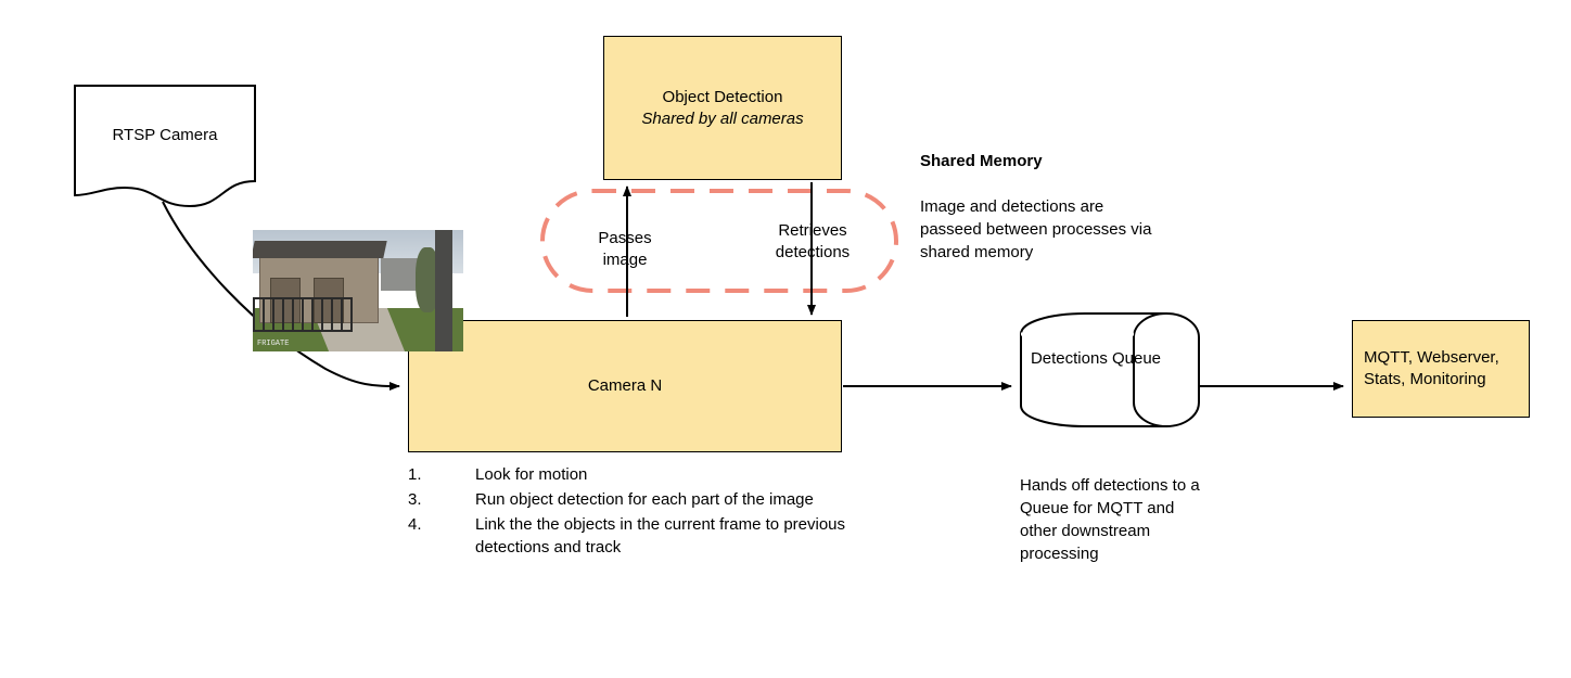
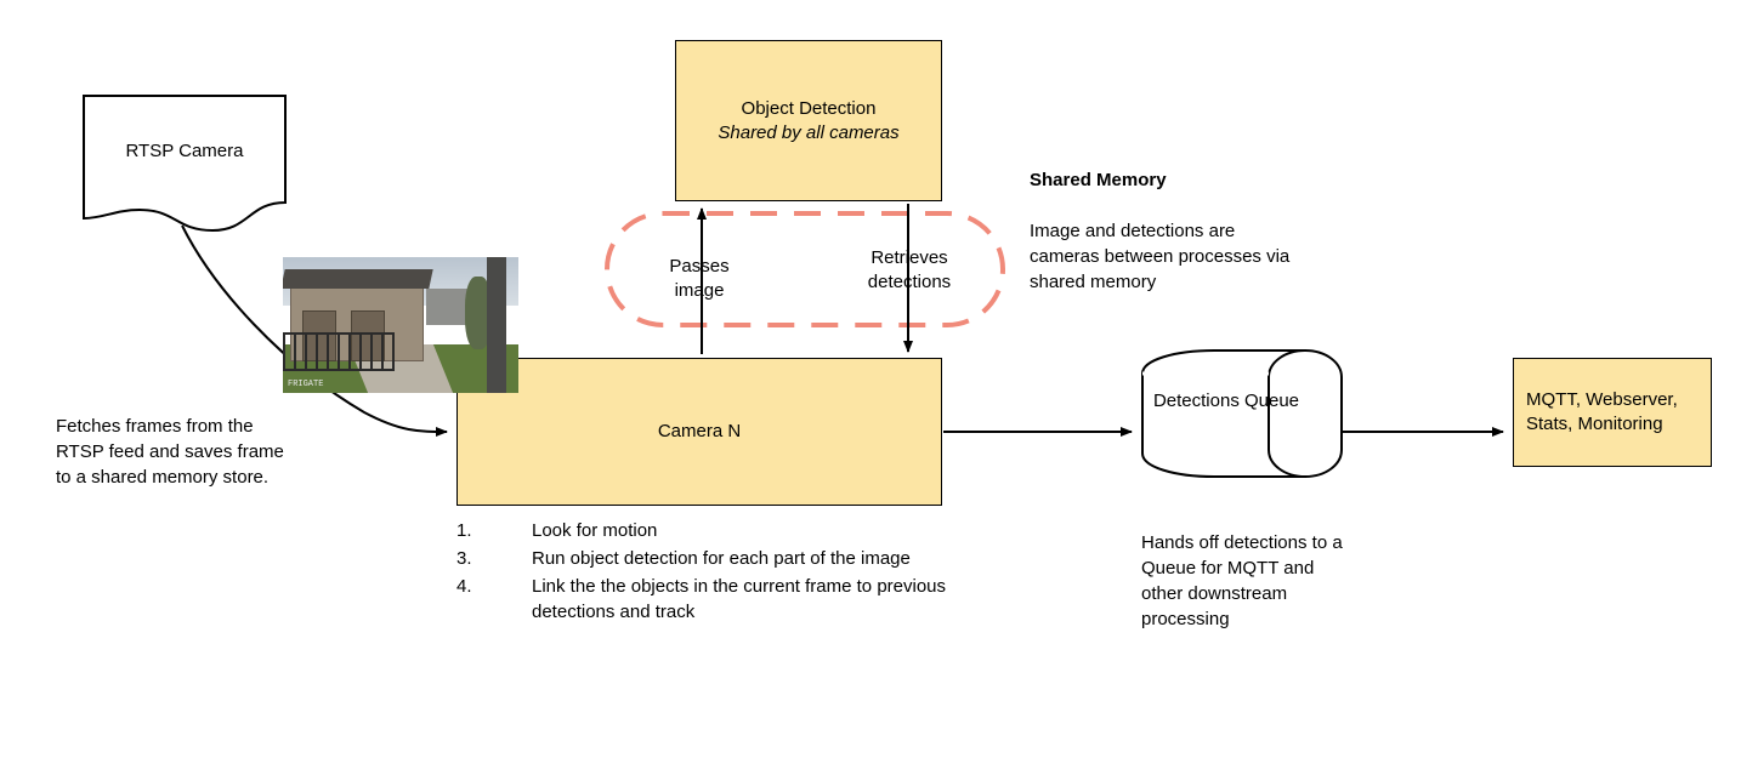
  RTSP Camera
  Object Detection
  Shared by all cameras
  Camera N
  MQTT, Webserver,
  Stats, Monitoring
  Detections Queue
  FRIGATE
  Passes
  image
  Retrieves
  detections
  Shared Memory
- Image and detections are passeed between processes via shared memory
+ Image and detections are cameras between processes via shared memory
+ Fetches frames from the RTSP feed and saves frame to a shared memory store.
  Hands off detections to a Queue for MQTT and other downstream processing
  1.
  Look for motion
  3.
  Run object detection for each part of the image
  4.
  Link the the objects in the current frame to previous detections and track
